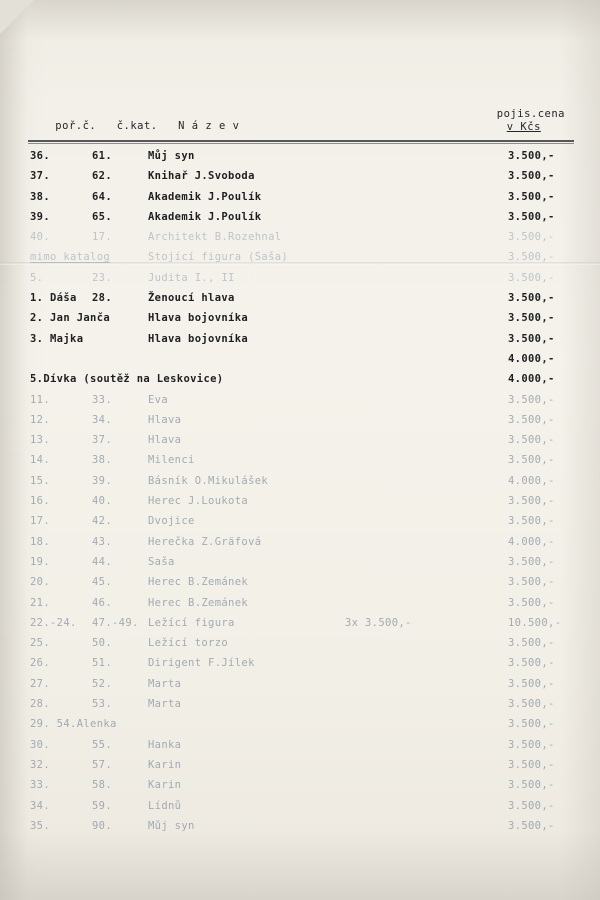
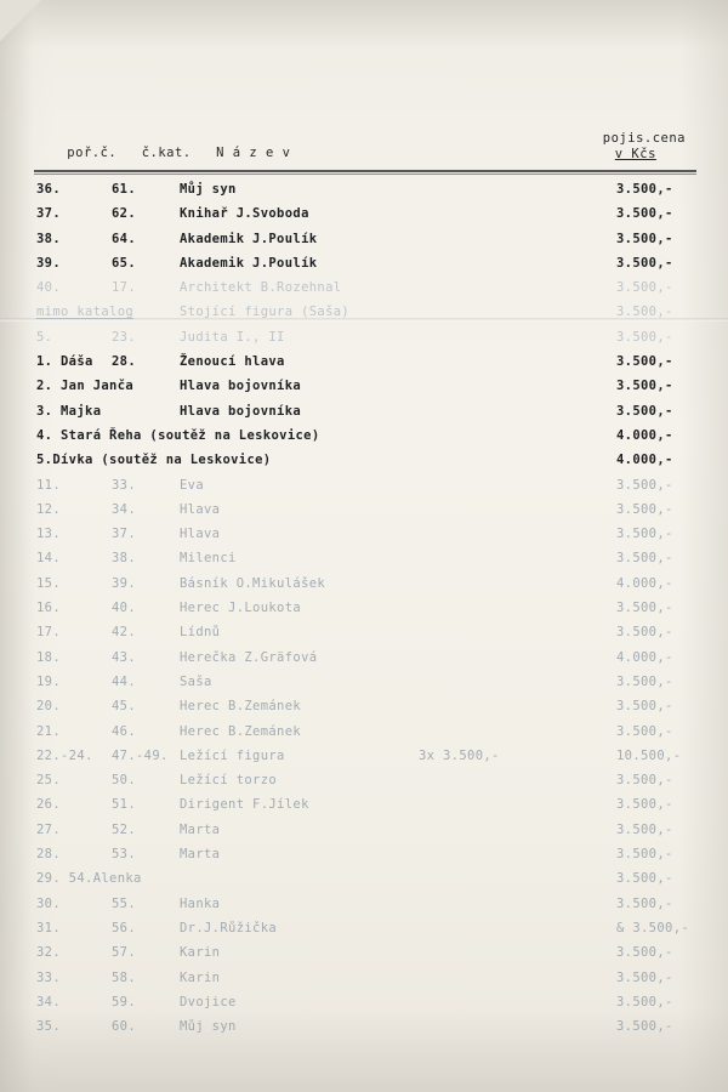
  poř.č. č.kat. N á z e v
  pojis.cena
  v Kčs
  36.
  61.
  Můj syn
  3.500,-
  37.
  62.
  Knihař J.Svoboda
  3.500,-
  38.
  64.
  Akademik J.Poulík
  3.500,-
  39.
  65.
  Akademik J.Poulík
  3.500,-
  40.
  17.
  Architekt B.Rozehnal
  3.500,-
  mimo katalog
  Stojící figura (Saša)
  3.500,-
  5.
  23.
  Judita I., II
  3.500,-
  1. Dáša
  28.
  Ženoucí hlava
  3.500,-
  2. Jan Janča
  Hlava bojovníka
  3.500,-
  3. Majka
  Hlava bojovníka
  3.500,-
+ 4. Stará Řeha (soutěž na Leskovice)
  4.000,-
  5.Dívka (soutěž na Leskovice)
  4.000,-
  11.
  33.
  Eva
  3.500,-
  12.
  34.
  Hlava
  3.500,-
  13.
  37.
  Hlava
  3.500,-
  14.
  38.
  Milenci
  3.500,-
  15.
  39.
  Básník O.Mikulášek
  4.000,-
  16.
  40.
  Herec J.Loukota
  3.500,-
  17.
  42.
- Dvojice
+ Lídnů
  3.500,-
  18.
  43.
  Herečka Z.Gräfová
  4.000,-
  19.
  44.
  Saša
  3.500,-
  20.
  45.
  Herec B.Zemánek
  3.500,-
  21.
  46.
  Herec B.Zemánek
  3.500,-
  22.-24.
  47.-49.
  Ležící figura
  3x 3.500,-
  10.500,-
  25.
  50.
  Ležící torzo
  3.500,-
  26.
  51.
  Dirigent F.Jílek
  3.500,-
  27.
  52.
  Marta
  3.500,-
  28.
  53.
  Marta
  3.500,-
  29. 54.Alenka
  3.500,-
  30.
  55.
  Hanka
  3.500,-
+ 31.
+ 56.
+ Dr.J.Růžička
+ & 3.500,-
  32.
  57.
  Karin
  3.500,-
  33.
  58.
  Karin
  3.500,-
  34.
  59.
- Lídnů
+ Dvojice
  3.500,-
  35.
- 90.
+ 60.
  Můj syn
  3.500,-
